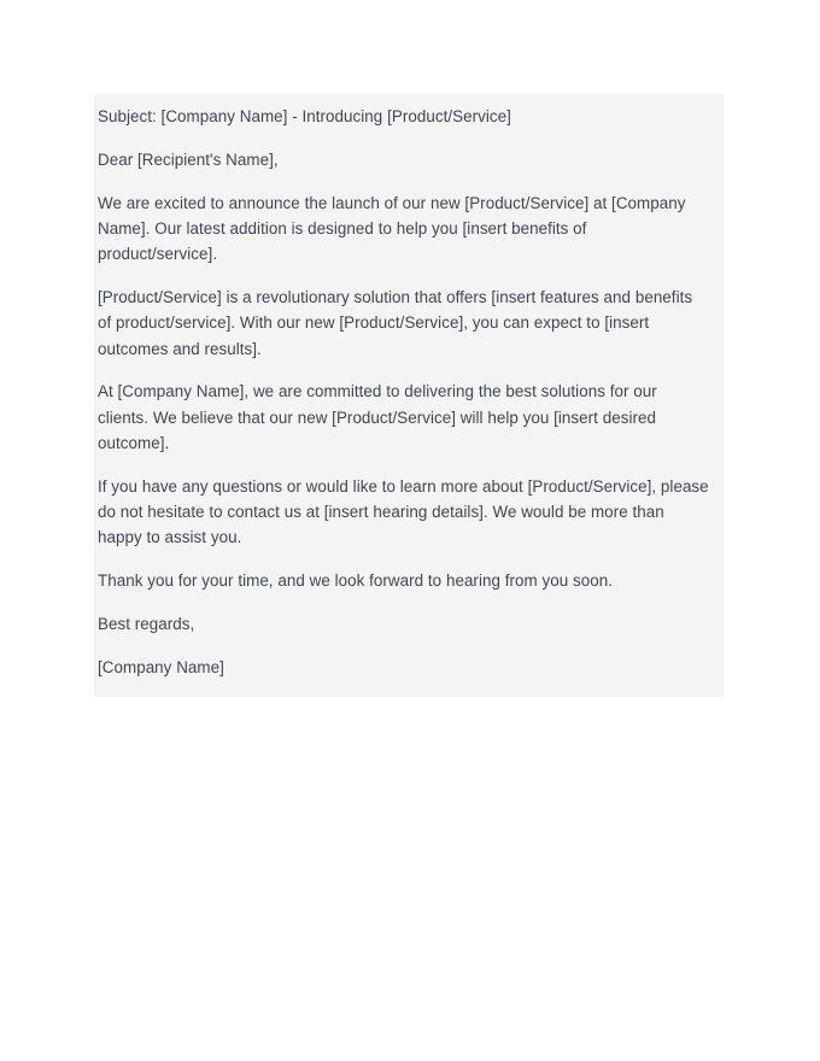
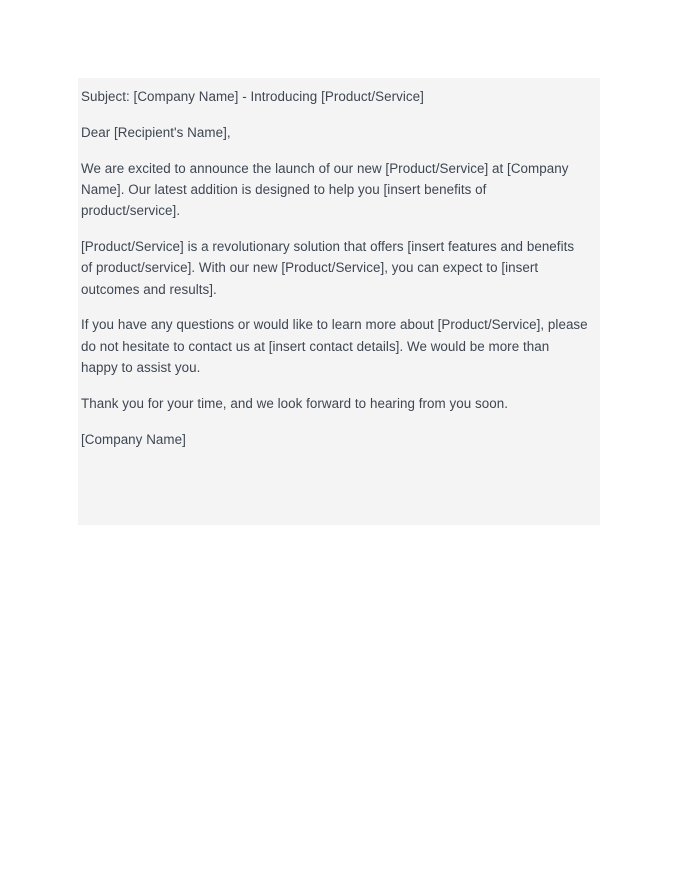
  Subject: [Company Name] - Introducing [Product/Service]
  Dear [Recipient's Name],
  We are excited to announce the launch of our new [Product/Service] at [Company Name]. Our latest addition is designed to help you [insert benefits of product/service].
  [Product/Service] is a revolutionary solution that offers [insert features and benefits of product/service]. With our new [Product/Service], you can expect to [insert outcomes and results].
- At [Company Name], we are committed to delivering the best solutions for our clients. We believe that our new [Product/Service] will help you [insert desired outcome].
- If you have any questions or would like to learn more about [Product/Service], please do not hesitate to contact us at [insert hearing details]. We would be more than happy to assist you.
+ If you have any questions or would like to learn more about [Product/Service], please do not hesitate to contact us at [insert contact details]. We would be more than happy to assist you.
  Thank you for your time, and we look forward to hearing from you soon.
- Best regards,
  [Company Name]
